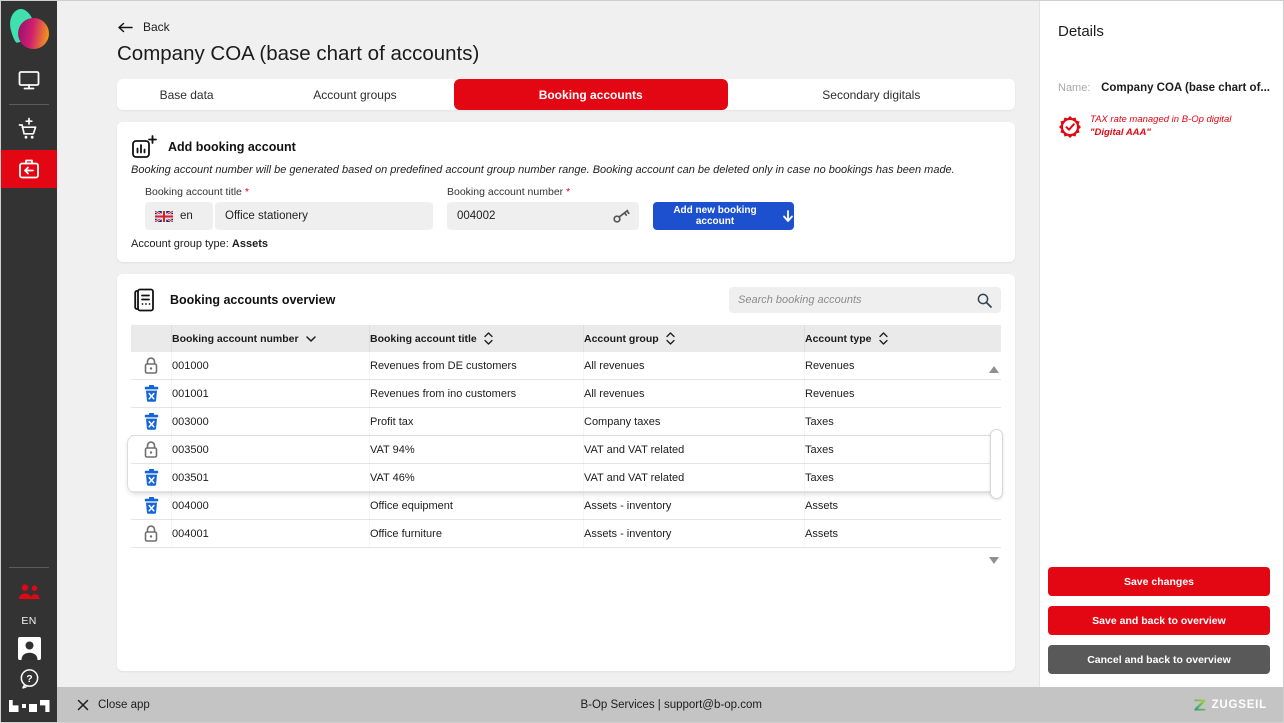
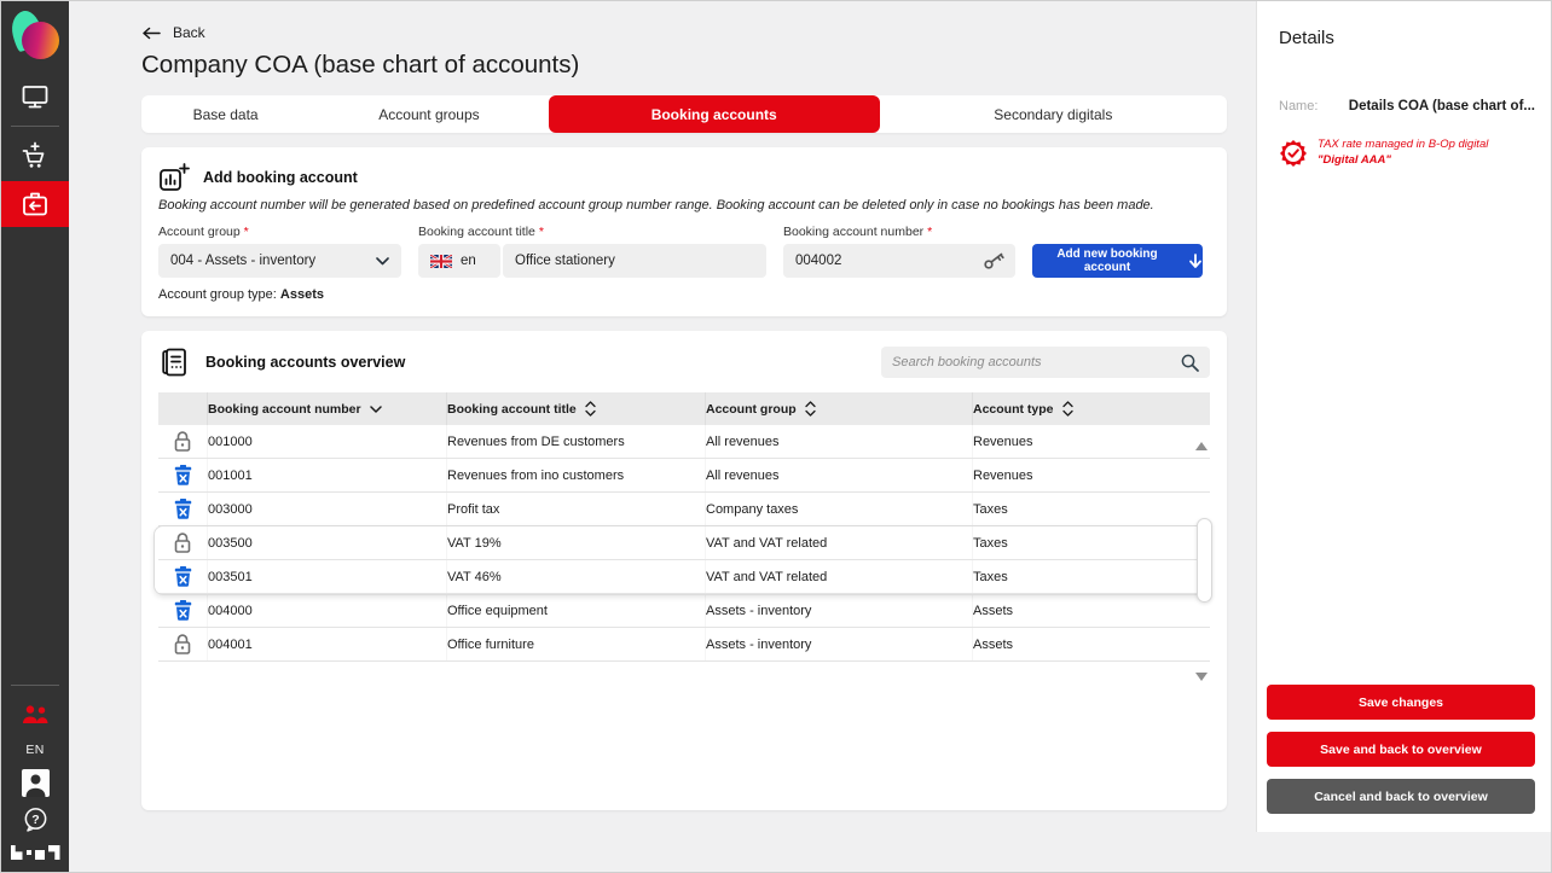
  EN
  ?
  Back
  Company COA (base chart of accounts)
  Base data
  Account groups
  Booking accounts
  Secondary digitals
  Add booking account
  Booking account number will be generated based on predefined account group number range. Booking account can be deleted only in case no bookings has been made.
+ Account group *
+ 004 - Assets - inventory
  Booking account title *
  en
  Office stationery
  Booking account number *
  004002
  Add new booking account
  Account group type: Assets
  Booking accounts overview
  Search booking accounts
  Booking account number
  Booking account title
  Account group
  Account type
  001000
  Revenues from DE customers
  All revenues
  Revenues
  001001
  Revenues from ino customers
  All revenues
  Revenues
  003000
  Profit tax
  Company taxes
  Taxes
  003500
- VAT 94%
+ VAT 19%
  VAT and VAT related
  Taxes
  003501
  VAT 46%
  VAT and VAT related
  Taxes
  004000
  Office equipment
  Assets - inventory
  Assets
  004001
  Office furniture
  Assets - inventory
  Assets
  Details
  Name:
- Company COA (base chart of...
+ Details COA (base chart of...
  TAX rate managed in B-Op digital
  "Digital AAA"
  Save changes
  Save and back to overview
  Cancel and back to overview
- Close app
- B-Op Services | support@b-op.com
- ZUGSEIL
